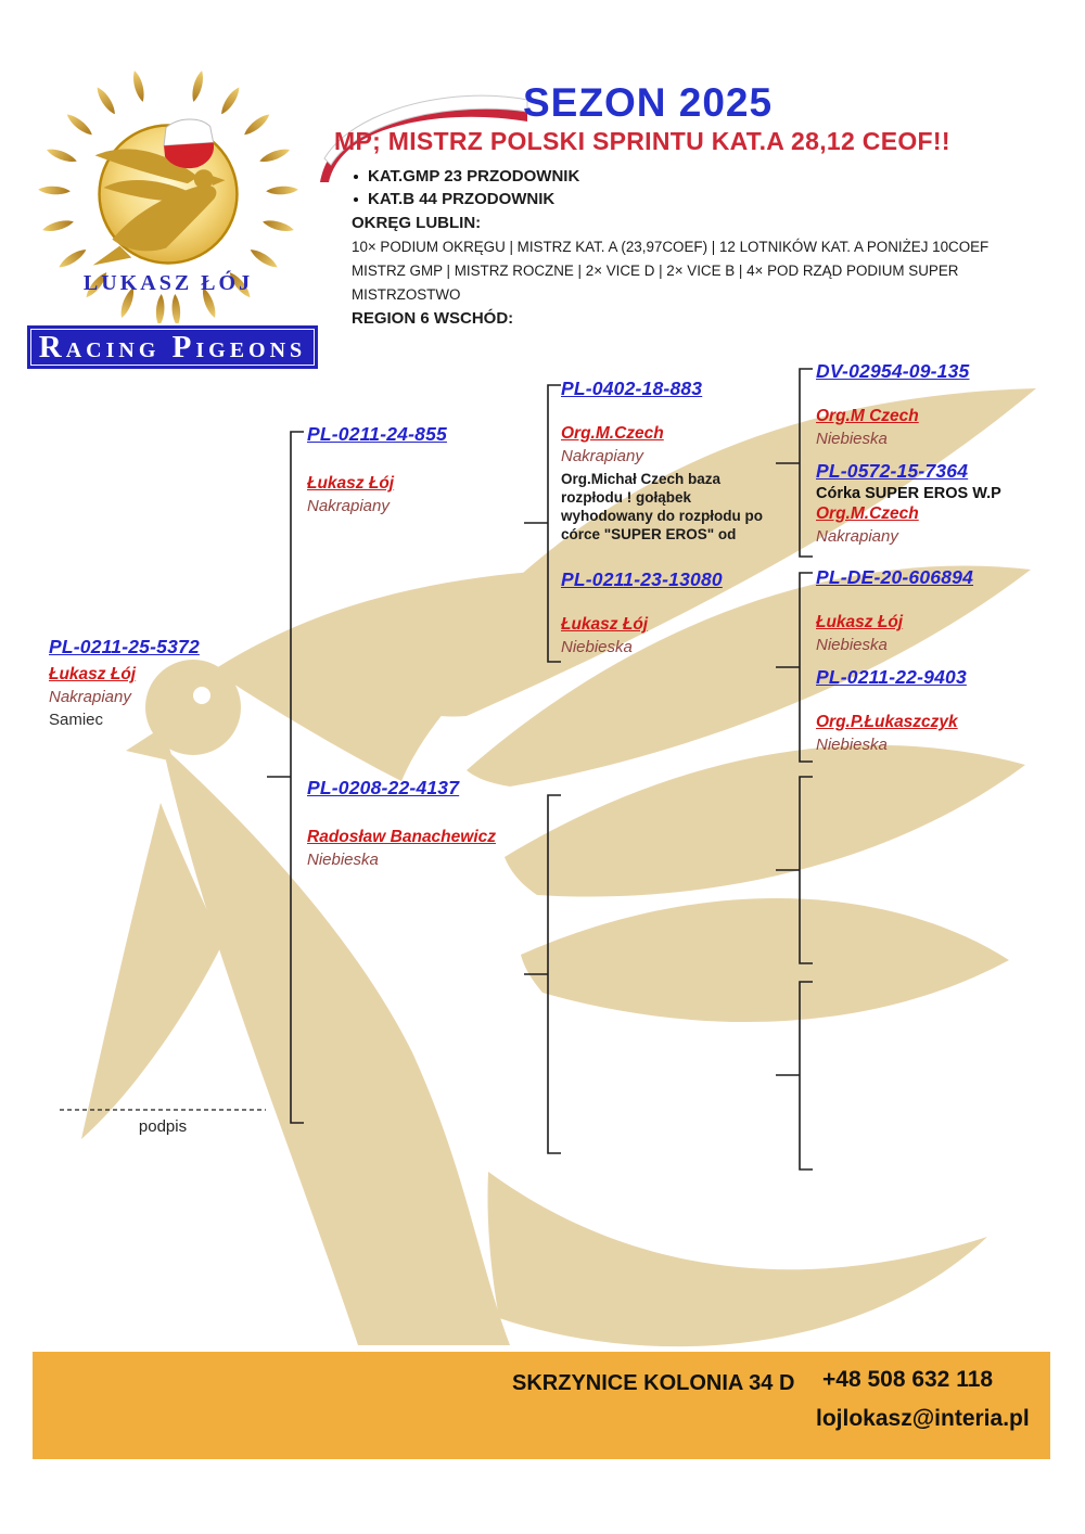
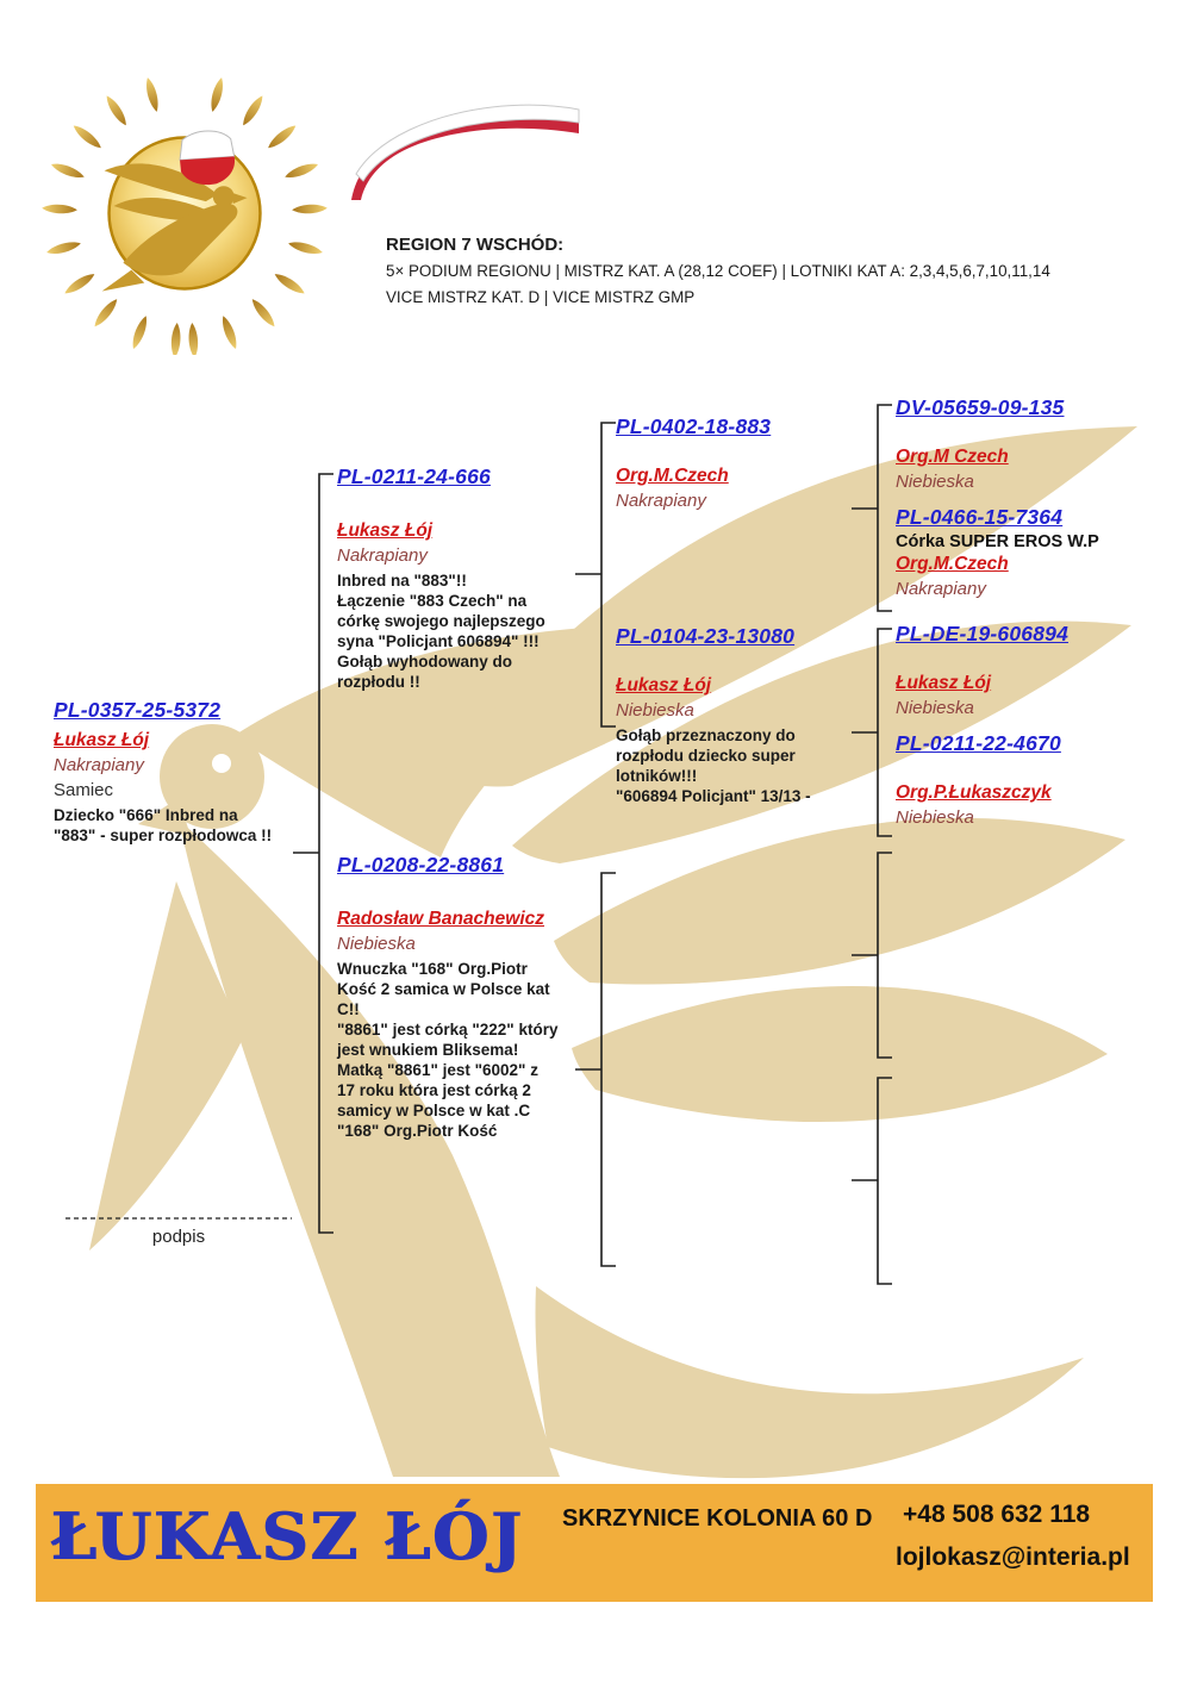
- LUKASZ ŁÓJ
- Racing Pigeons
- SEZON 2025
- MP; MISTRZ POLSKI SPRINTU KAT.A 28,12 CEOF!!
- KAT.GMP 23 PRZODOWNIK
- KAT.B 44 PRZODOWNIK
- OKRĘG LUBLIN:
- 10× PODIUM OKRĘGU | MISTRZ KAT. A (23,97COEF) | 12 LOTNIKÓW KAT. A PONIŻEJ 10COEF
- MISTRZ GMP | MISTRZ ROCZNE | 2× VICE D | 2× VICE B | 4× POD RZĄD PODIUM SUPER
- MISTRZOSTWO
- REGION 6 WSCHÓD:
+ REGION 7 WSCHÓD:
+ 5× PODIUM REGIONU | MISTRZ KAT. A (28,12 COEF) | LOTNIKI KAT A: 2,3,4,5,6,7,10,11,14
+ VICE MISTRZ KAT. D | VICE MISTRZ GMP
- PL-0211-25-5372
+ PL-0357-25-5372
  Łukasz Łój
  Nakrapiany
  Samiec
+ Dziecko "666" Inbred na
+ "883" - super rozpłodowca !!
- PL-0211-24-855
+ PL-0211-24-666
  Łukasz Łój
  Nakrapiany
+ Inbred na "883"!!
+ Łączenie "883 Czech" na
+ córkę swojego najlepszego
+ syna "Policjant 606894" !!!
+ Gołąb wyhodowany do
+ rozpłodu !!
- PL-0208-22-4137
+ PL-0208-22-8861
  Radosław Banachewicz
  Niebieska
+ Wnuczka "168" Org.Piotr
+ Kość 2 samica w Polsce kat
+ C!!
+ "8861" jest córką "222" który
+ jest wnukiem Bliksema!
+ Matką "8861" jest "6002" z
+ 17 roku która jest córką 2
+ samicy w Polsce w kat .C
+ "168" Org.Piotr Kość
  PL-0402-18-883
  Org.M.Czech
  Nakrapiany
- Org.Michał Czech baza
- rozpłodu ! gołąbek
- wyhodowany do rozpłodu po
- córce "SUPER EROS" od
- PL-0211-23-13080
+ PL-0104-23-13080
  Łukasz Łój
  Niebieska
+ Gołąb przeznaczony do
+ rozpłodu dziecko super
+ lotników!!!
+ "606894 Policjant" 13/13 -
- DV-02954-09-135
+ DV-05659-09-135
  Org.M Czech
  Niebieska
- PL-0572-15-7364
+ PL-0466-15-7364
  Córka SUPER EROS W.P
  Org.M.Czech
  Nakrapiany
- PL-DE-20-606894
+ PL-DE-19-606894
  Łukasz Łój
  Niebieska
- PL-0211-22-9403
+ PL-0211-22-4670
  Org.P.Łukaszczyk
  Niebieska
  podpis
+ ŁUKASZ ŁÓJ
- SKRZYNICE KOLONIA 34 D
+ SKRZYNICE KOLONIA 60 D
  +48 508 632 118
  lojlokasz@interia.pl
